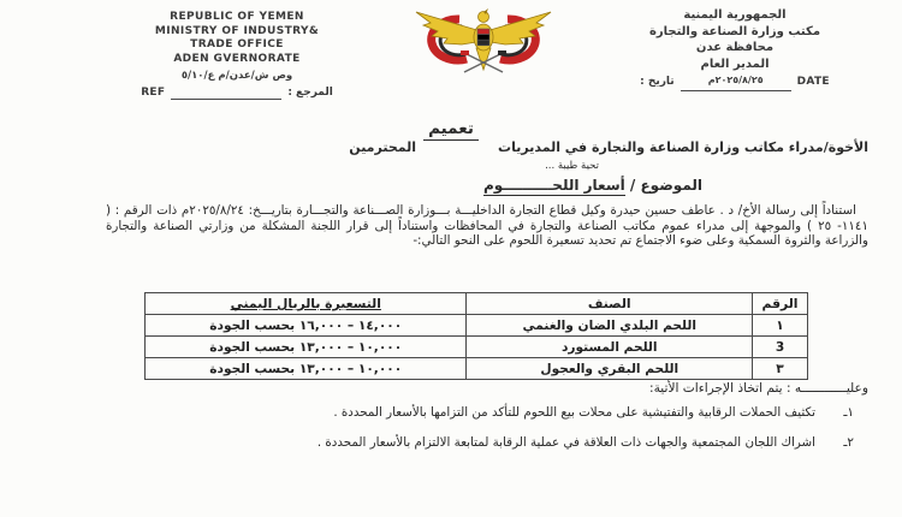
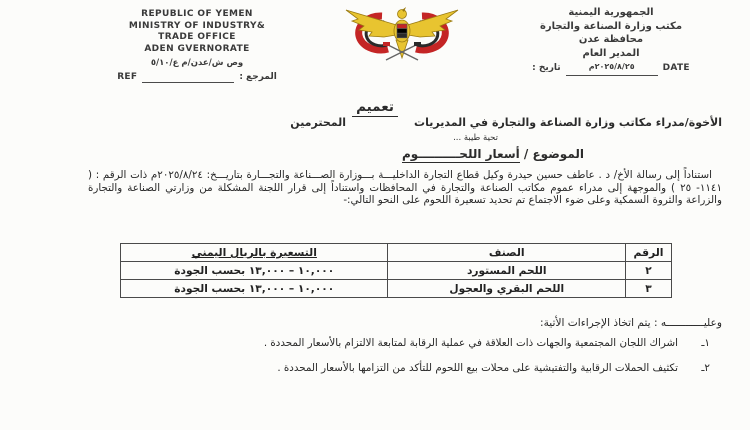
  REPUBLIC OF YEMEN
  MINISTRY OF INDUSTRY&
  TRADE OFFICE
  ADEN GVERNORATE
  وص ش/عدن/م ع/٥/١٠
  REF
  المرجع :
  الجمهورية اليمنية
  مكتب وزارة الصناعة والتجارة
  محافظة عدن
  المدير العام
  DATE
  ٢٠٢٥/٨/٢٥م
  تاريخ :
  تعميم
  الأخوة/مدراء مكاتب وزارة الصناعة والتجارة في المديريات
  المحترمين
  تحية طيبة ...
  الموضوع / أسعار اللحــــــــــوم
  استناداً إلى رسالة الأخ/ د . عاطف حسين حيدرة وكيل قطاع التجارة الداخليـــة بـــوزارة الصـــناعة والتجـــارة بتاريـــخ: ٢٠٢٥/٨/٢٤م ذات الرقم : ( ١١٤١- ٢٥ ) والموجهة إلى مدراء عموم مكاتب الصناعة والتجارة في المحافظات واستناداً إلى قرار اللجنة المشكلة من وزارتي الصناعة والتجارة والزراعة والثروة السمكية وعلى ضوء الاجتماع تم تحديد تسعيرة اللحوم على النحو التالي:-
  الرقم	الصنف	التسعيرة بالريال اليمني
- ١	اللحم البلدي الضان والغنمي	١٤,٠٠٠ – ١٦,٠٠٠ بحسب الجودة
- 3	اللحم المستورد	١٠,٠٠٠ – ١٣,٠٠٠ بحسب الجودة
+ ٢	اللحم المستورد	١٠,٠٠٠ – ١٣,٠٠٠ بحسب الجودة
  ٣	اللحم البقري والعجول	١٠,٠٠٠ – ١٣,٠٠٠ بحسب الجودة
  وعليــــــــــــه : يتم اتخاذ الإجراءات الأتية:
  ١ـ
- تكثيف الحملات الرقابية والتفتيشية على محلات بيع اللحوم للتأكد من التزامها بالأسعار المحددة .
+ اشراك اللجان المجتمعية والجهات ذات العلاقة في عملية الرقابة لمتابعة الالتزام بالأسعار المحددة .
  ٢ـ
- اشراك اللجان المجتمعية والجهات ذات العلاقة في عملية الرقابة لمتابعة الالتزام بالأسعار المحددة .
+ تكثيف الحملات الرقابية والتفتيشية على محلات بيع اللحوم للتأكد من التزامها بالأسعار المحددة .
